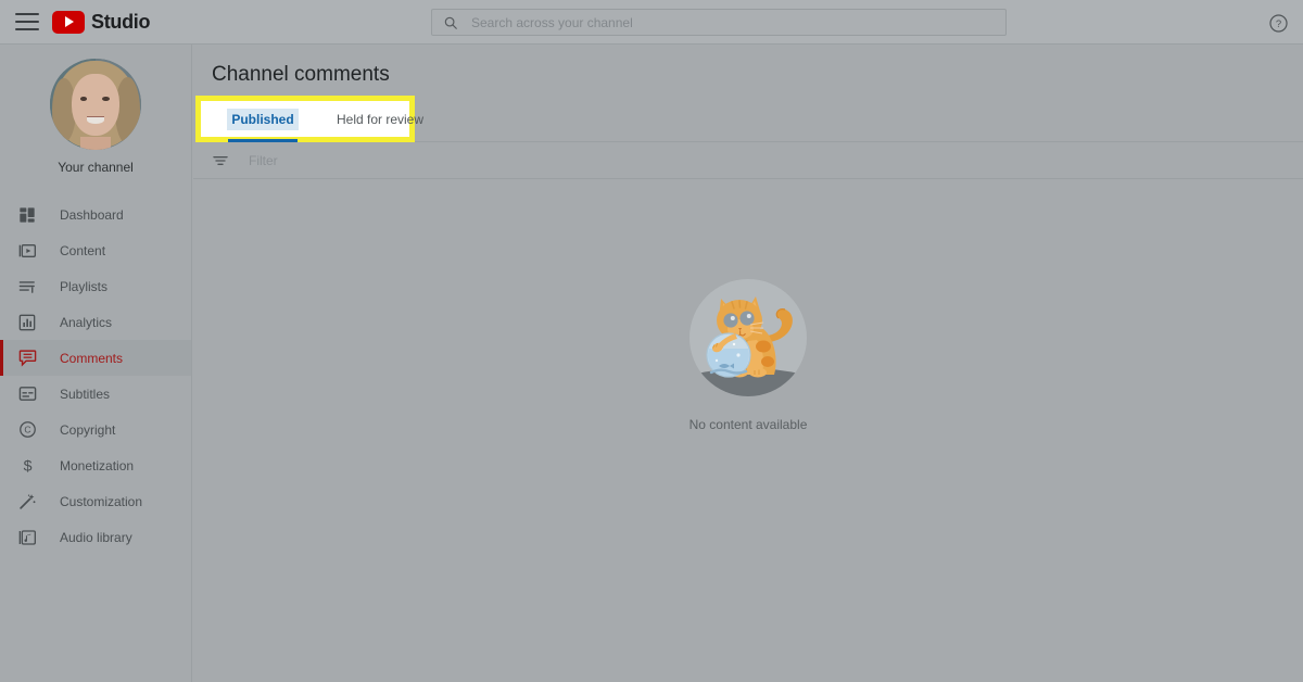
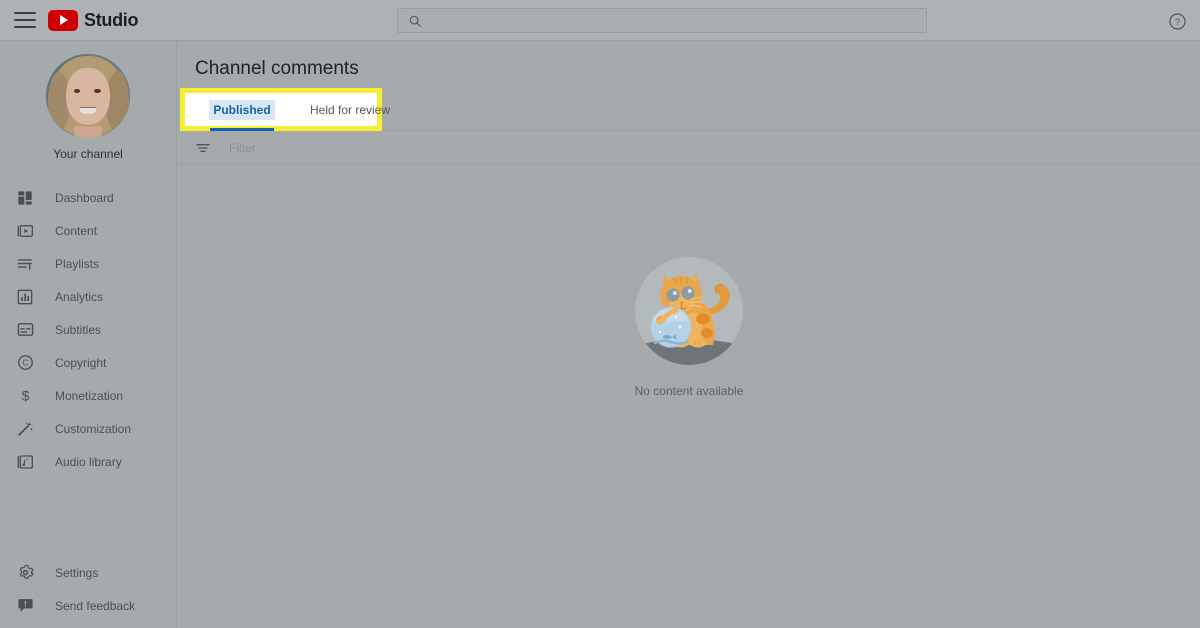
  Studio
- Search across your channel
  ?
  Your channel
  Dashboard
  Content
  Playlists
  Analytics
- Comments
  Subtitles
  C
  Copyright
  $
  Monetization
  Customization
  Audio library
+ Settings
+ Send feedback
  Channel comments
  Published
  Held for review
  Filter
  No content available
